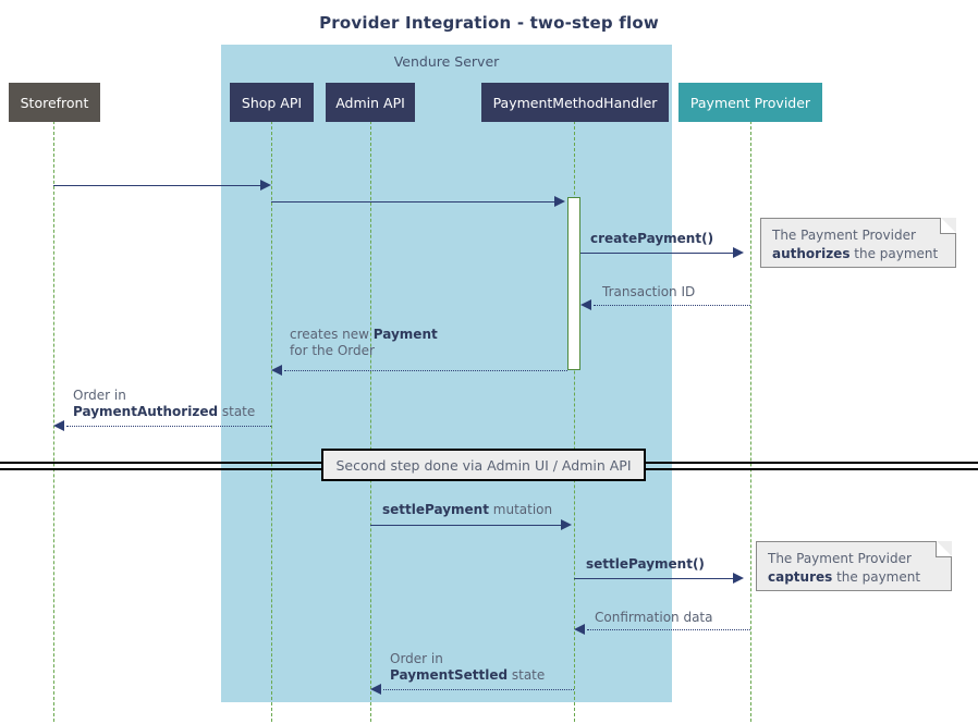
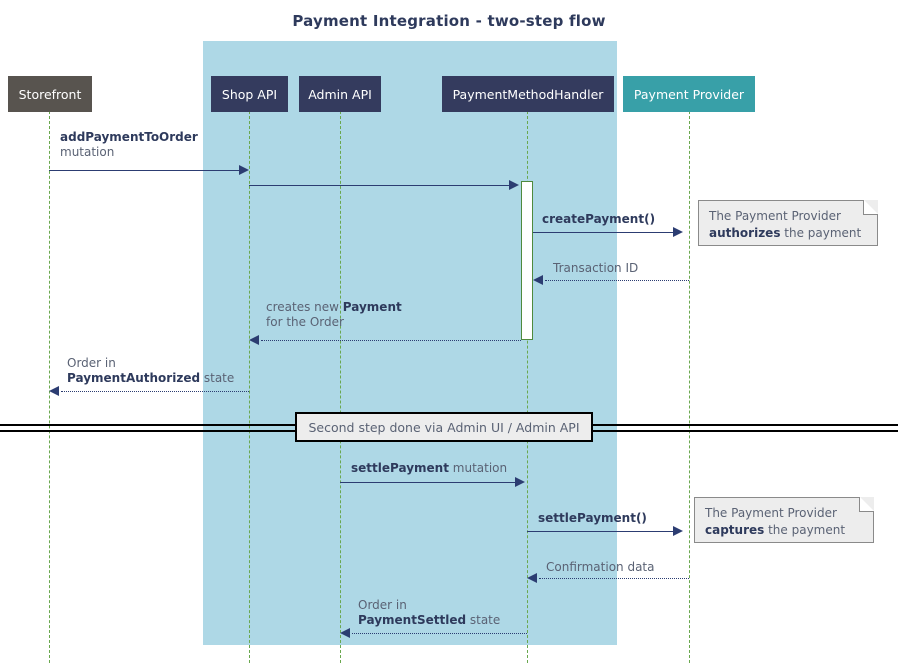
- Provider Integration - two-step flow
+ Payment Integration - two-step flow
- Vendure Server
  Storefront
  Shop API
  Admin API
  PaymentMethodHandler
  Payment Provider
+ addPaymentToOrder
+ mutation
  createPayment()
  The Payment Provider
  authorizes the payment
  Transaction ID
  creates new Payment
  for the Order
  Order in
  PaymentAuthorized state
  Second step done via Admin UI / Admin API
  settlePayment mutation
  settlePayment()
  The Payment Provider
  captures the payment
  Confirmation data
  Order in
  PaymentSettled state
